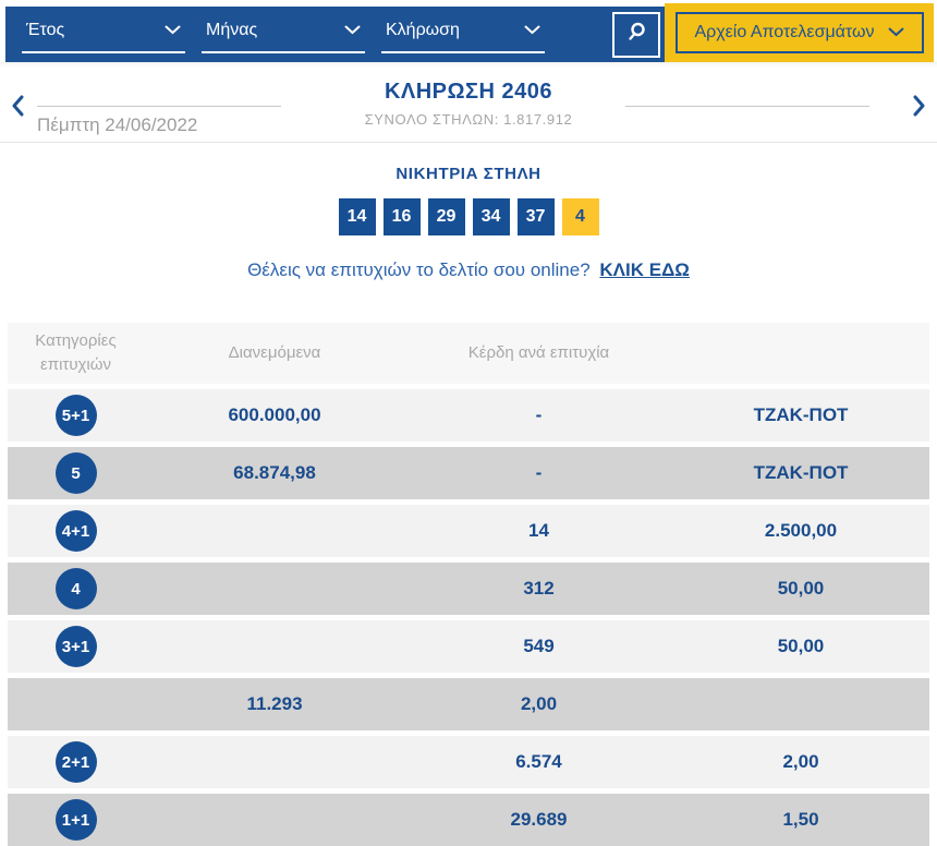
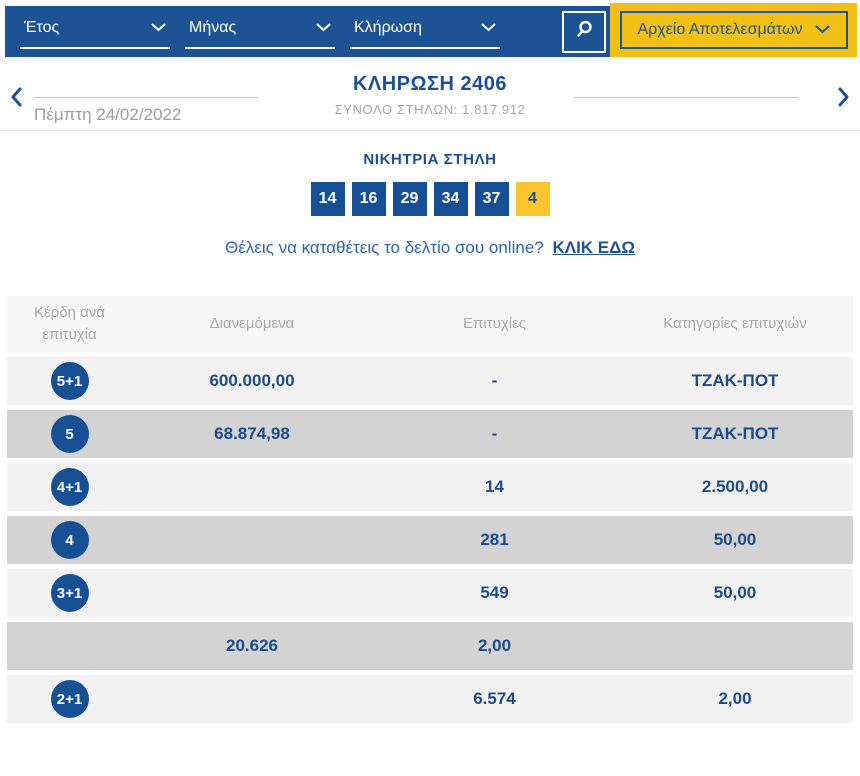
  Έτος
  Μήνας
  Κλήρωση
  Αρχείο Αποτελεσμάτων
- Πέμπτη 24/06/2022
+ Πέμπτη 24/02/2022
  ΚΛΗΡΩΣΗ 2406
  ΣΥΝΟΛΟ ΣΤΗΛΩΝ: 1.817.912
  ΝΙΚΗΤΡΙΑ ΣΤΗΛΗ
  14
  16
  29
  34
  37
  4
- Θέλεις να επιτυχιών το δελτίο σου online? ΚΛΙΚ ΕΔΩ
+ Θέλεις να καταθέτεις το δελτίο σου online? ΚΛΙΚ ΕΔΩ
- Κατηγορίες επιτυχιών
+ Κέρδη ανά επιτυχία
  Διανεμόμενα
+ Επιτυχίες
- Κέρδη ανά επιτυχία
+ Κατηγορίες επιτυχιών
  5+1
  600.000,00
  -
  ΤΖΑΚ-ΠΟΤ
  5
  68.874,98
  -
  ΤΖΑΚ-ΠΟΤ
  4+1
  14
  2.500,00
  4
- 312
+ 281
  50,00
  3+1
  549
  50,00
- 11.293
+ 20.626
  2,00
  2+1
  6.574
  2,00
- 1+1
- 29.689
- 1,50
